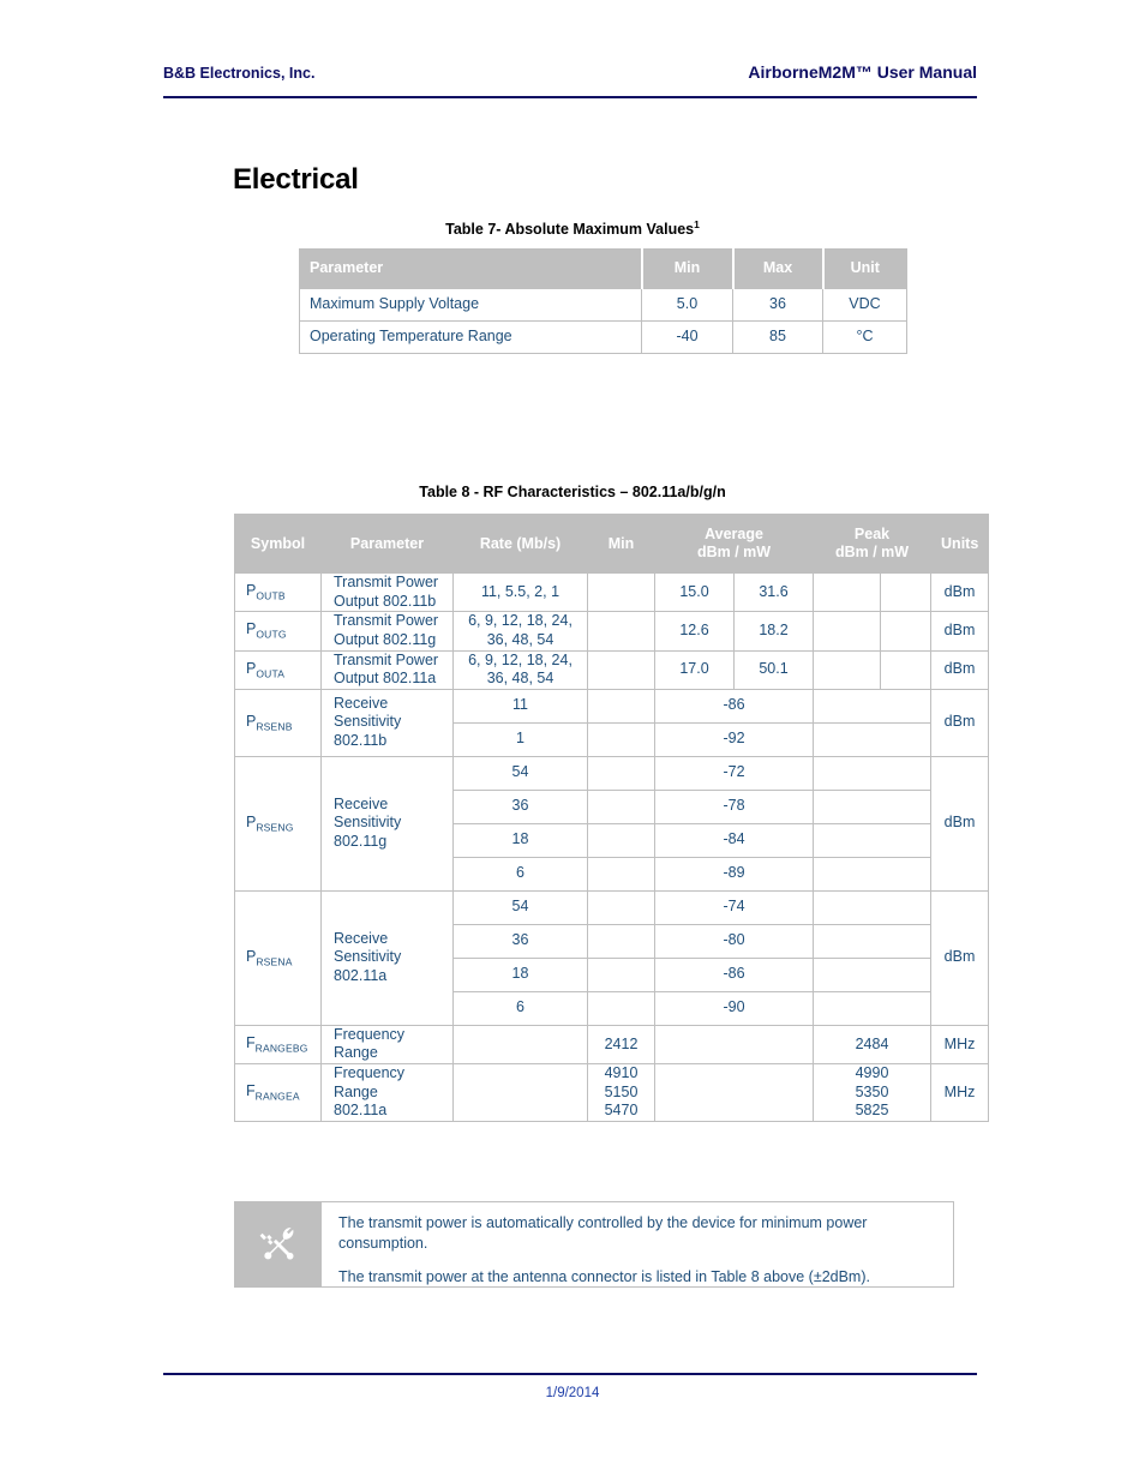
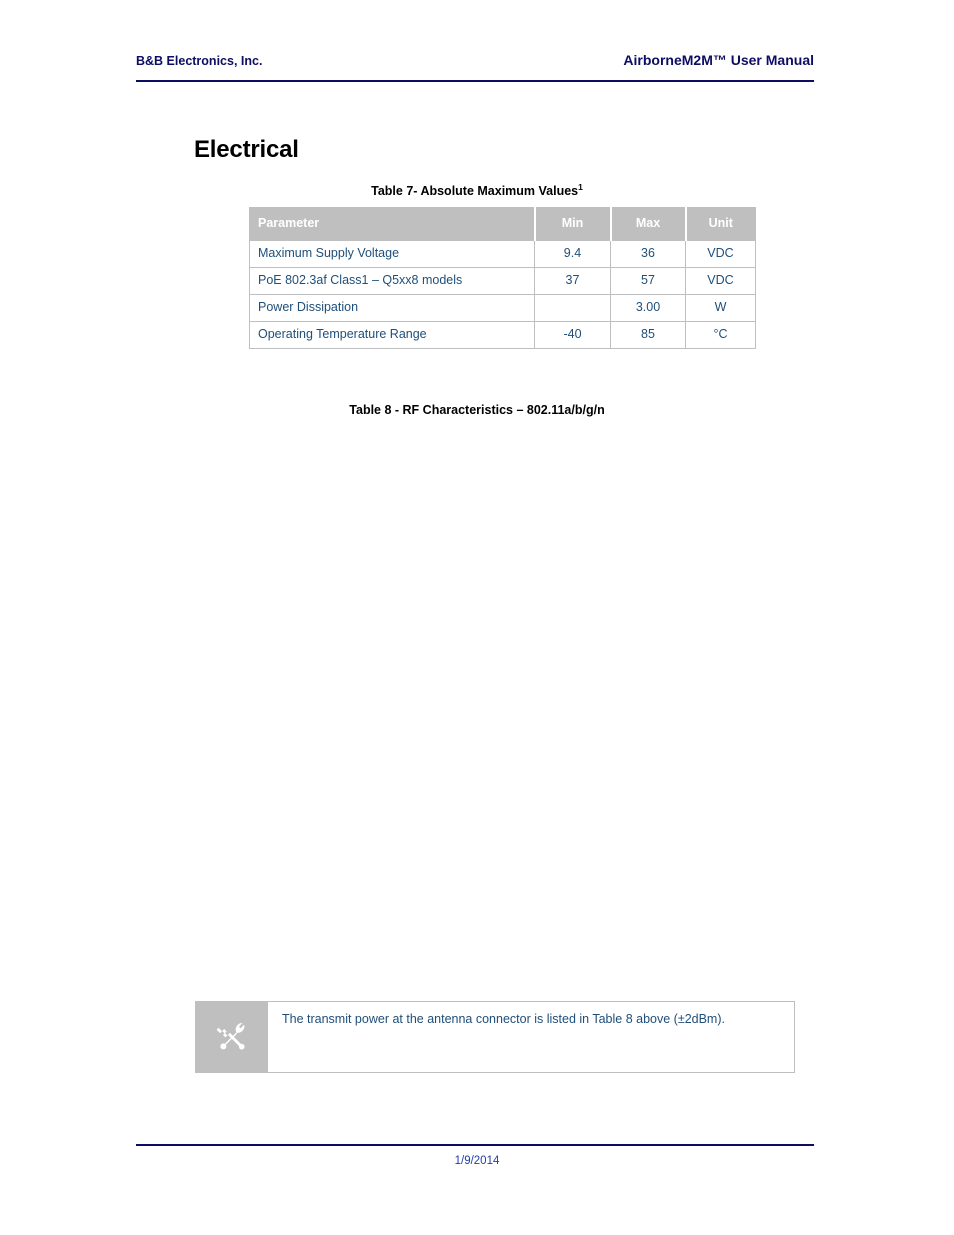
  B&B Electronics, Inc.
  AirborneM2M™ User Manual
  Electrical
  Table 7- Absolute Maximum Values1
  Parameter	Min	Max	Unit
- Maximum Supply Voltage	5.0	36	VDC
+ Maximum Supply Voltage	9.4	36	VDC
+ PoE 802.3af Class1 – Q5xx8 models	37	57	VDC
+ Power Dissipation		3.00	W
  Operating Temperature Range	-40	85	°C
  Table 8 - RF Characteristics – 802.11a/b/g/n
- Symbol	Parameter	Rate (Mb/s)	Min	Average dBm / mW	Peak dBm / mW	Units
- POUTB	Transmit Power Output 802.11b	11, 5.5, 2, 1		15.0	31.6			dBm
- POUTG	Transmit Power Output 802.11g	6, 9, 12, 18, 24, 36, 48, 54		12.6	18.2			dBm
- POUTA	Transmit Power Output 802.11a	6, 9, 12, 18, 24, 36, 48, 54		17.0	50.1			dBm
- PRSENB	Receive Sensitivity 802.11b	11		-86		dBm
- 1		-92
- PRSENG	Receive Sensitivity 802.11g	54		-72		dBm
- 36		-78
- 18		-84
- 6		-89
- PRSENA	Receive Sensitivity 802.11a	54		-74		dBm
- 36		-80
- 18		-86
- 6		-90
- FRANGEBG	Frequency Range		2412		2484	MHz
- FRANGEA	Frequency Range 802.11a		4910 5150 5470		4990 5350 5825	MHz
- The transmit power is automatically controlled by the device for minimum power consumption.
  The transmit power at the antenna connector is listed in Table 8 above (±2dBm).
  1/9/2014
